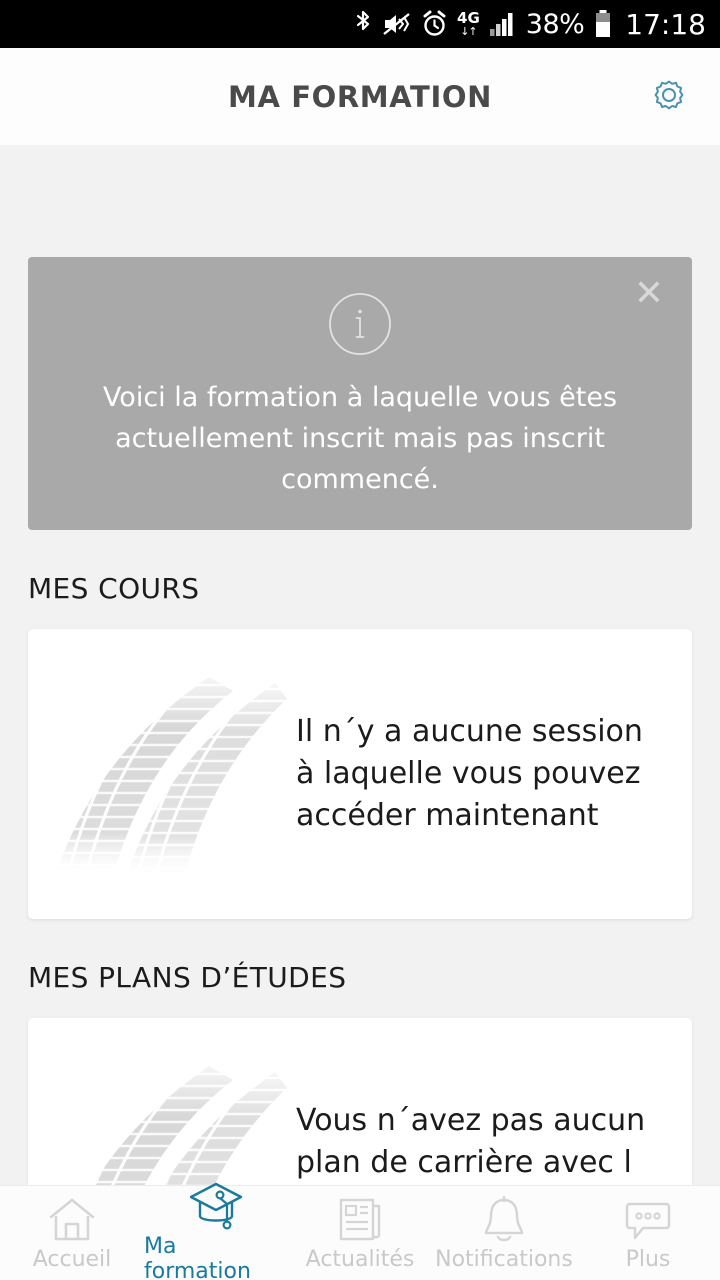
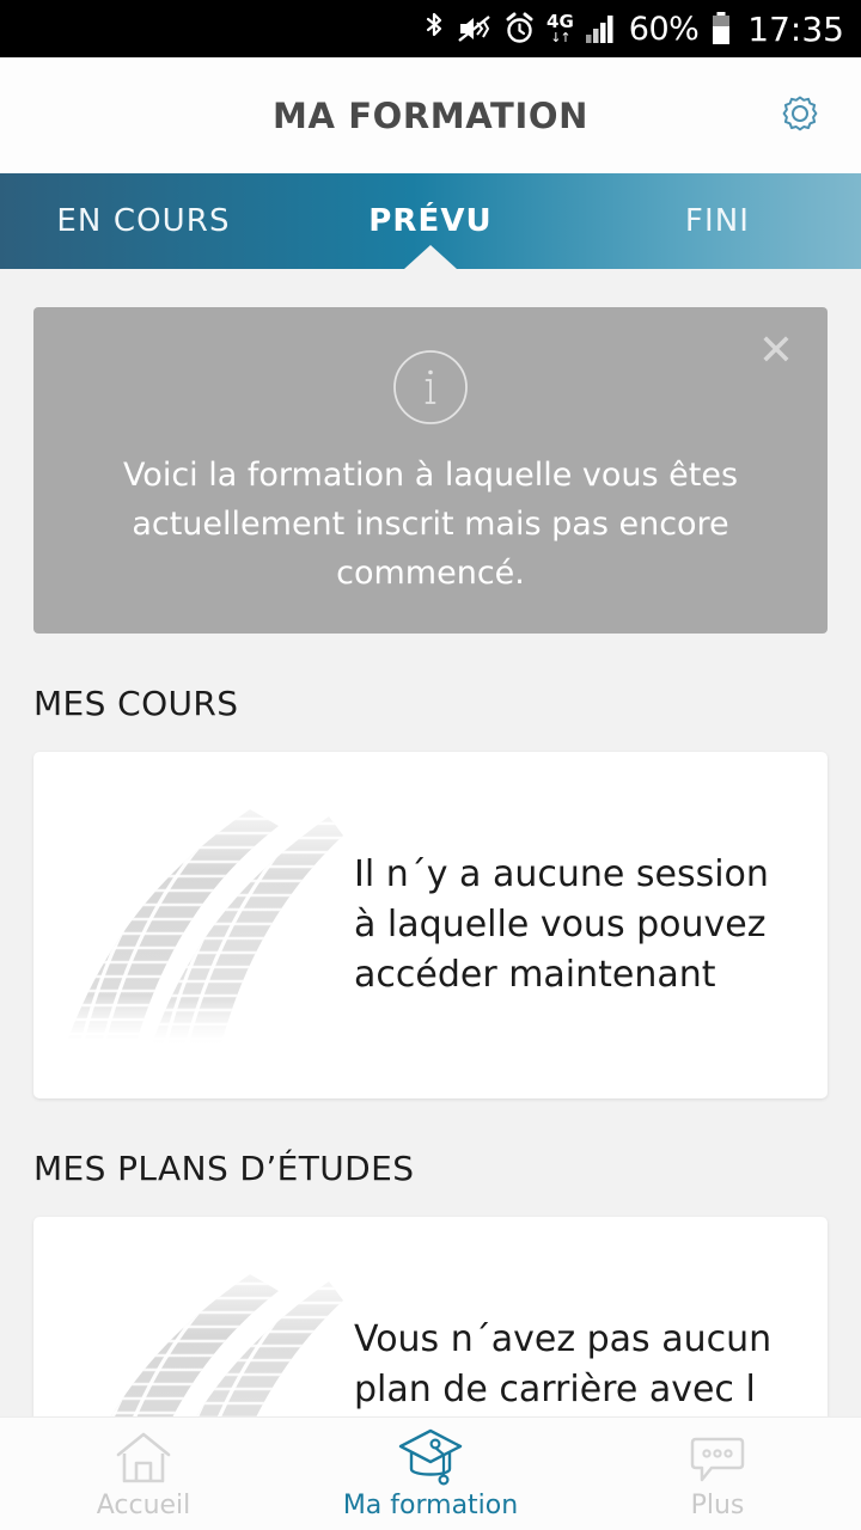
  4G
  ↓↑
- 38%
+ 60%
- 17:18
+ 17:35
  MA FORMATION
+ EN COURS
+ PRÉVU
+ FINI
  ✕
- Voici la formation à laquelle vous êtes actuellement inscrit mais pas inscrit commencé.
+ Voici la formation à laquelle vous êtes actuellement inscrit mais pas encore commencé.
  MES COURS
  Il n´y a aucune session à laquelle vous pouvez accéder maintenant
  MES PLANS D’ÉTUDES
  Accueil
  Ma formation
- Actualités
- Notifications
  Plus
